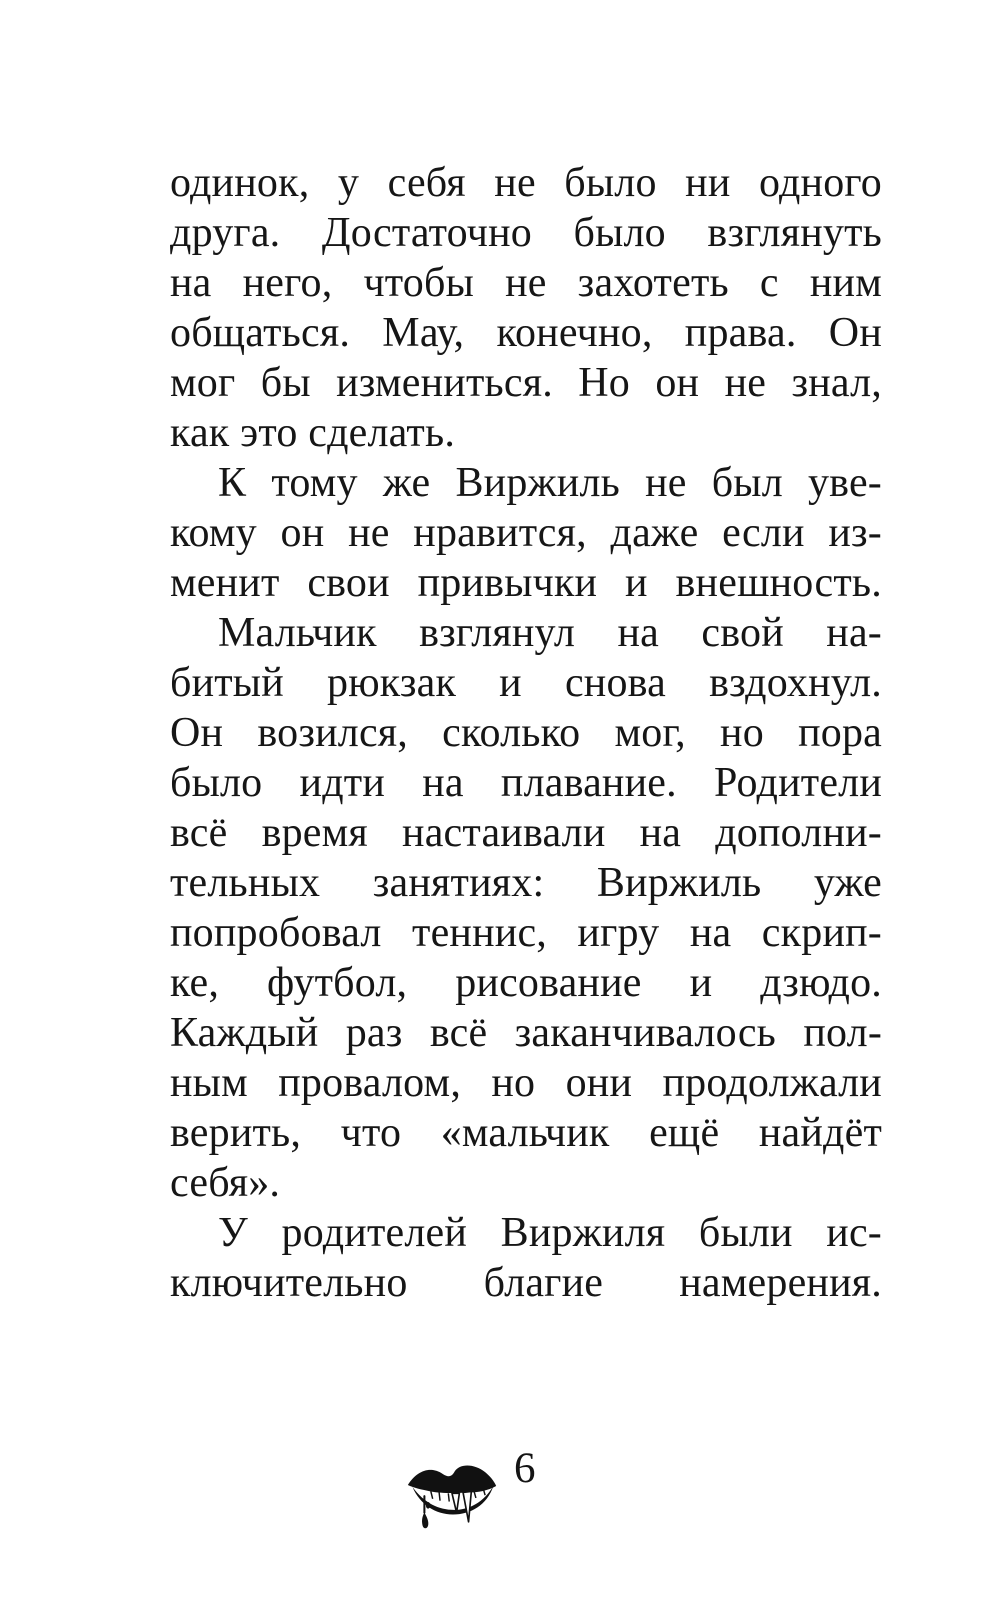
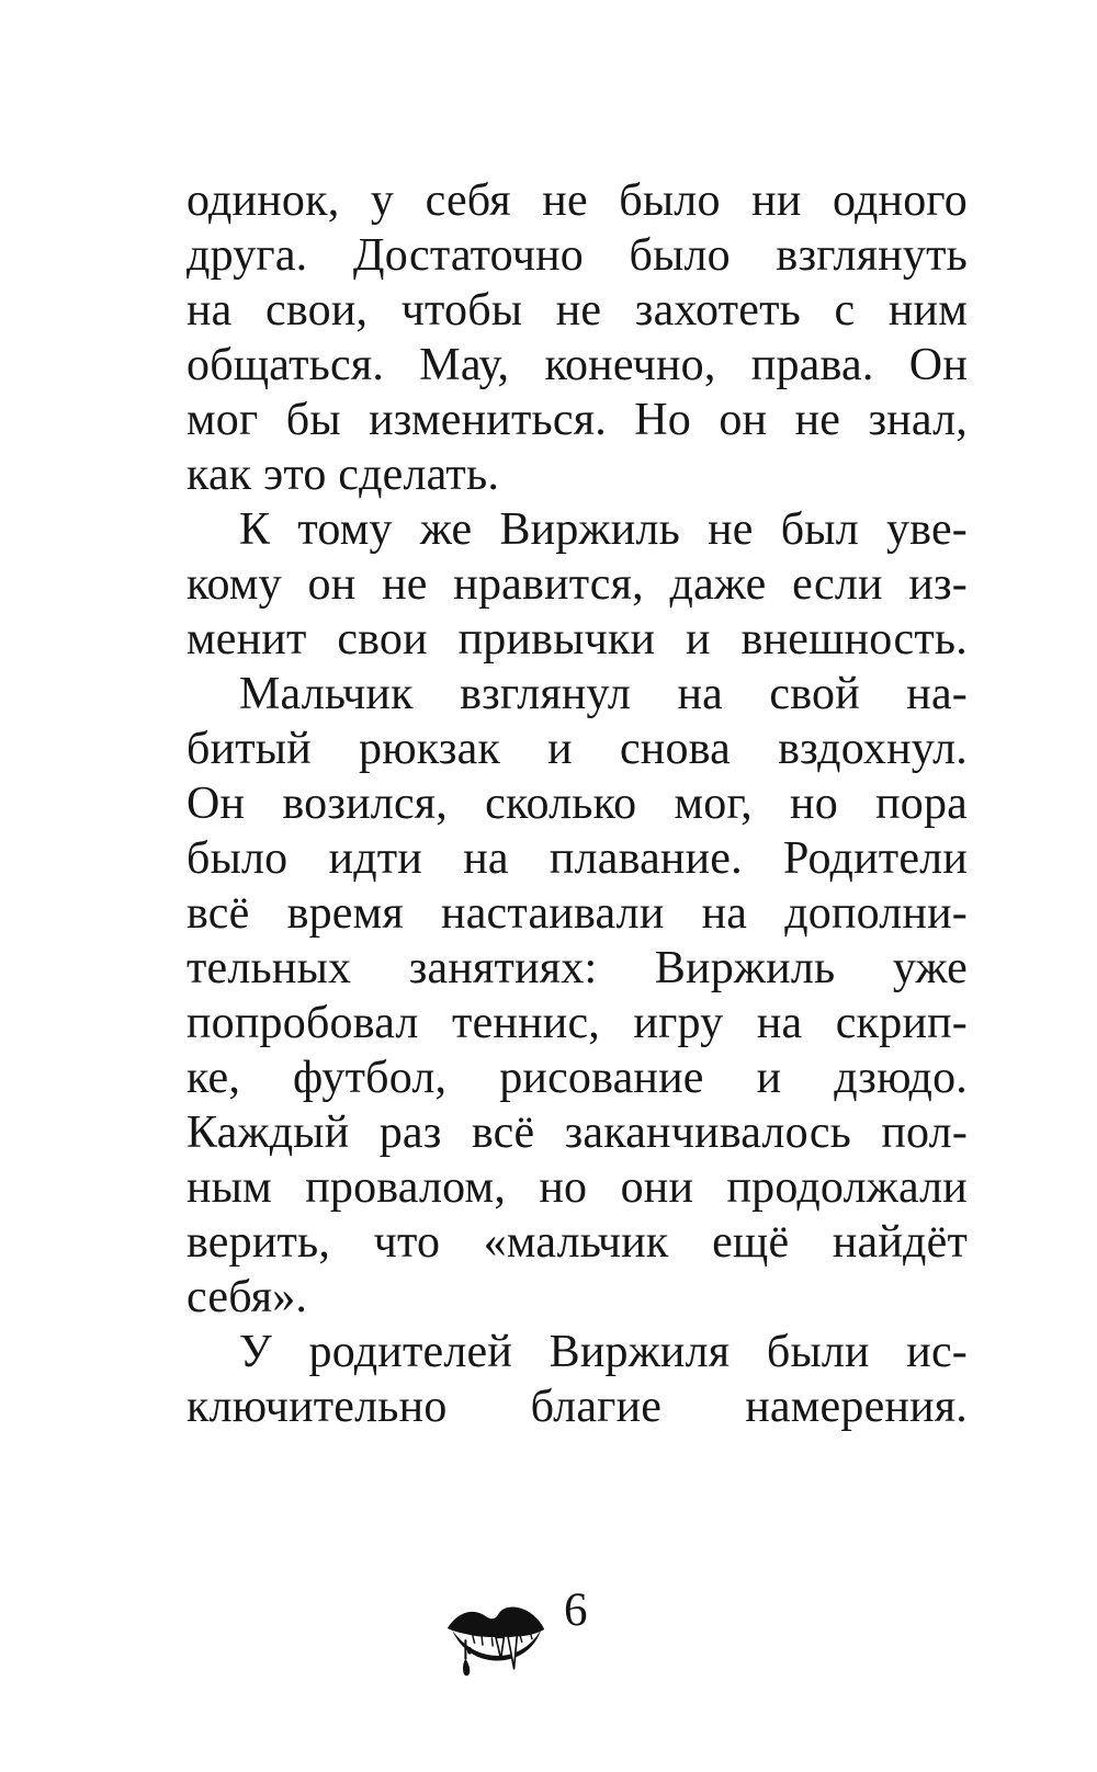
  одинок, у себя не было ни одного
  друга. Достаточно было взглянуть
- на него, чтобы не захотеть с ним
+ на свои, чтобы не захотеть с ним
  общаться. Мау, конечно, права. Он
  мог бы измениться. Но он не знал,
  как это сделать.
  К тому же Виржиль не был уве-
  кому он не нравится, даже если из-
  менит свои привычки и внешность.
  Мальчик взглянул на свой на-
  битый рюкзак и снова вздохнул.
  Он возился, сколько мог, но пора
  было идти на плавание. Родители
  всё время настаивали на дополни-
  тельных занятиях: Виржиль уже
  попробовал теннис, игру на скрип-
  ке, футбол, рисование и дзюдо.
  Каждый раз всё заканчивалось пол-
  ным провалом, но они продолжали
  верить, что «мальчик ещё найдёт
  себя».
  У родителей Виржиля были ис-
  ключительно благие намерения.
  6
